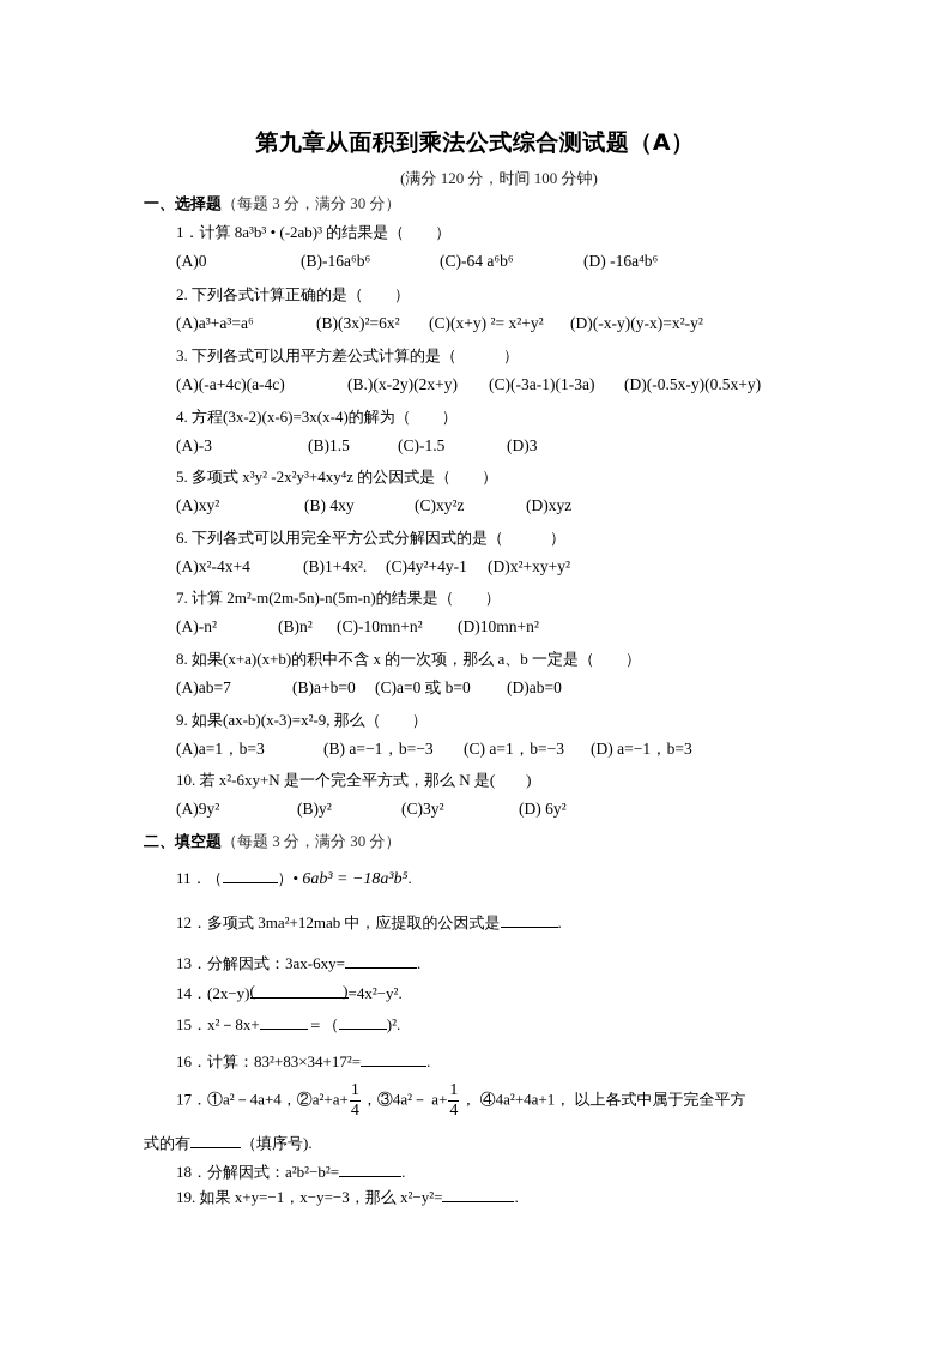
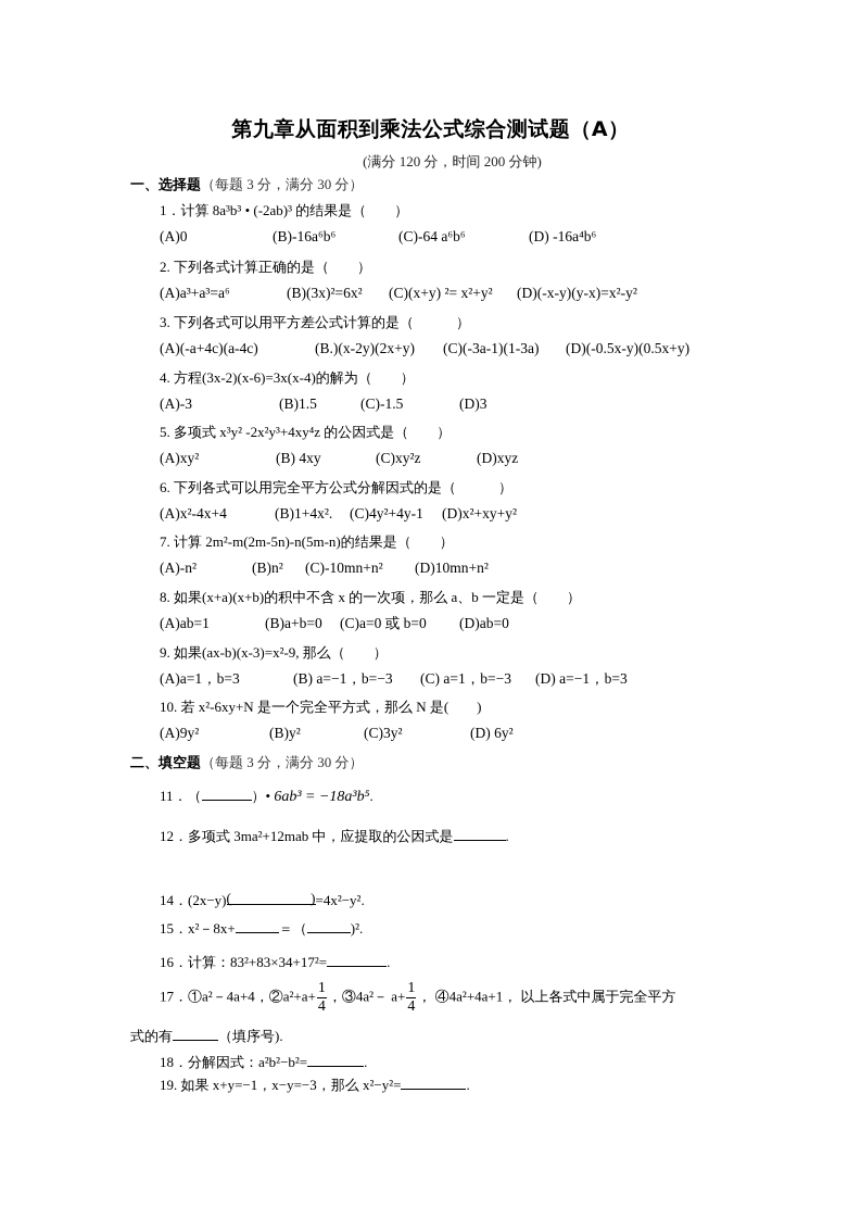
  第九章从面积到乘法公式综合测试题（A）
- (满分 120 分，时间 100 分钟)
+ (满分 120 分，时间 200 分钟)
  一、选择题（每题 3 分，满分 30 分）
  1．计算 8a³b³ • (-2ab)³ 的结果是（ ）
  (A)0
  (B)-16a⁶b⁶
  (C)-64 a⁶b⁶
  (D) -16a⁴b⁶
  2. 下列各式计算正确的是（ ）
  (A)a³+a³=a⁶
  (B)(3x)²=6x²
  (C)(x+y) ²= x²+y²
  (D)(-x-y)(y-x)=x²-y²
  3. 下列各式可以用平方差公式计算的是（ ）
  (A)(-a+4c)(a-4c)
  (B.)(x-2y)(2x+y)
  (C)(-3a-1)(1-3a)
  (D)(-0.5x-y)(0.5x+y)
  4. 方程(3x-2)(x-6)=3x(x-4)的解为（ ）
  (A)-3
  (B)1.5
  (C)-1.5
  (D)3
  5. 多项式 x³y² -2x²y³+4xy⁴z 的公因式是（ ）
  (A)xy²
  (B) 4xy
  (C)xy²z
  (D)xyz
  6. 下列各式可以用完全平方公式分解因式的是（ ）
  (A)x²-4x+4
  (B)1+4x².
  (C)4y²+4y-1
  (D)x²+xy+y²
  7. 计算 2m²-m(2m-5n)-n(5m-n)的结果是（ ）
  (A)-n²
  (B)n²
  (C)-10mn+n²
  (D)10mn+n²
  8. 如果(x+a)(x+b)的积中不含 x 的一次项，那么 a、b 一定是（ ）
- (A)ab=7
+ (A)ab=1
  (B)a+b=0
  (C)a=0 或 b=0
  (D)ab=0
  9. 如果(ax-b)(x-3)=x²-9, 那么（ ）
  (A)a=1，b=3
  (B) a=−1，b=−3
  (C) a=1，b=−3
  (D) a=−1，b=3
  10. 若 x²-6xy+N 是一个完全平方式，那么 N 是( )
  (A)9y²
  (B)y²
  (C)3y²
  (D) 6y²
  二、填空题（每题 3 分，满分 30 分）
  11．（ ）• 6ab³ = −18a³b⁵.
  12．多项式 3ma²+12mab 中，应提取的公因式是 .
- 13．分解因式：3ax-6xy= .
  14．(2x−y)
  (
  )
  =4x²−y².
  15．x²－8x+ ＝（ )².
  16．计算：83²+83×34+17²= .
  17．①a²－4a+4，②a²+a+
  1
  4
  ，③4a²－ a+
  1
  4
  ， ④4a²+4a+1， 以上各式中属于完全平方
  式的有 （填序号).
  18．分解因式：a²b²−b²= .
  19. 如果 x+y=−1，x−y=−3，那么 x²−y²= .
